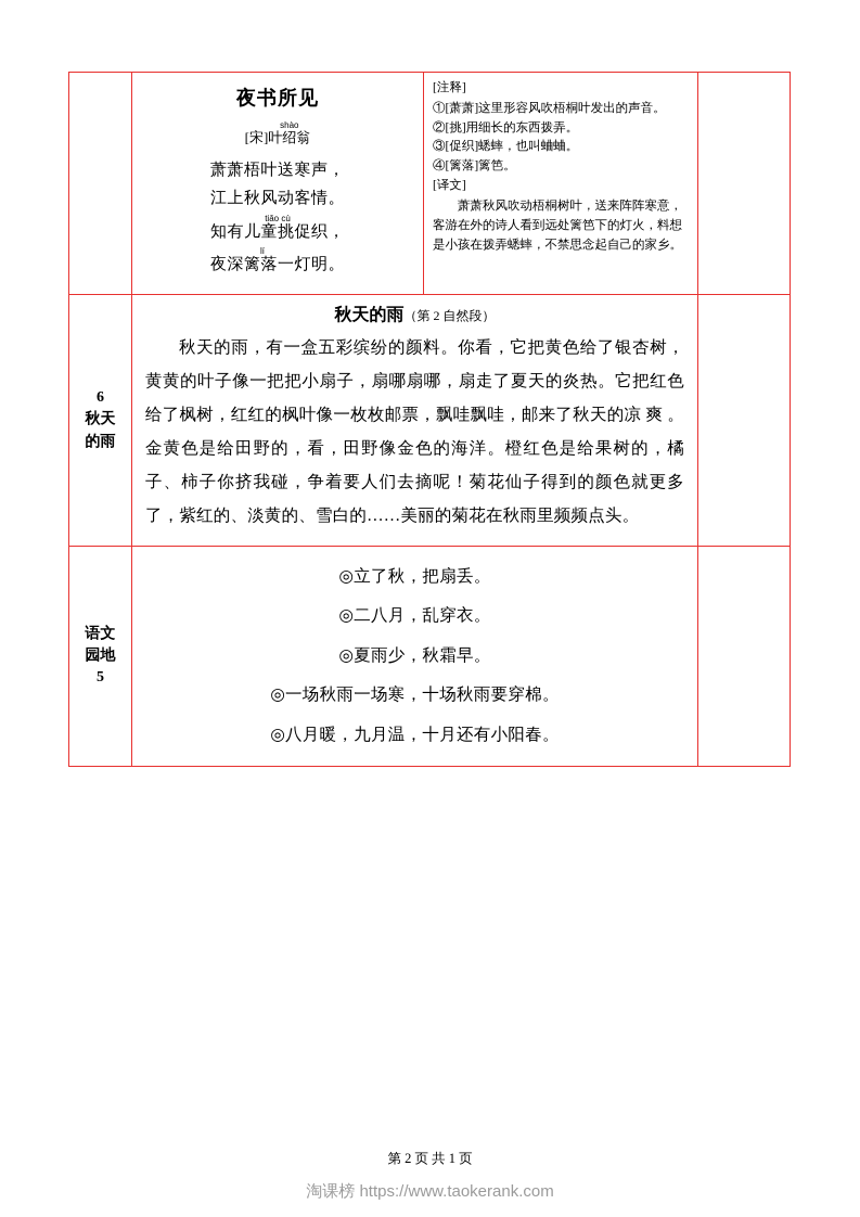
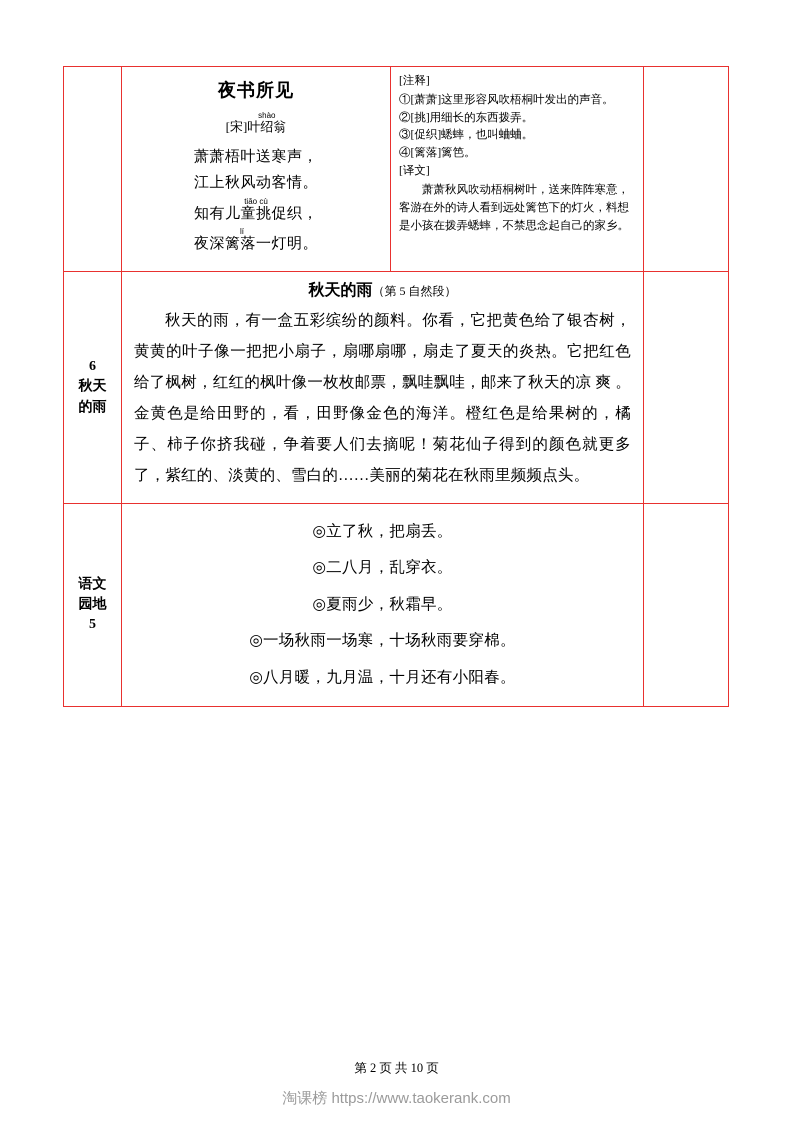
  	夜书所见 [宋]叶绍shào翁 萧萧梧叶送寒声， 江上秋风动客情。 tiǎo cù知有儿童挑促织， lí夜深篱落一灯明。 [注释] ①[萧萧]这里形容风吹梧桐叶发出的声音。 ②[挑]用细长的东西拨弄。 ③[促织]蟋蟀，也叫蛐蛐。 ④[篱落]篱笆。 [译文] 萧萧秋风吹动梧桐树叶，送来阵阵寒意，客游在外的诗人看到远处篱笆下的灯火，料想是小孩在拨弄蟋蟀，不禁思念起自己的家乡。
- 6 秋天 的雨	秋天的雨（第 2 自然段） 秋天的雨，有一盒五彩缤纷的颜料。你看，它把黄色给了银杏树，黄黄的叶子像一把把小扇子，扇哪扇哪，扇走了夏天的炎热。它把红色给了枫树，红红的枫叶像一枚枚邮票，飘哇飘哇，邮来了秋天的凉 爽 。金黄色是给田野的，看，田野像金色的海洋。橙红色是给果树的，橘子、柿子你挤我碰，争着要人们去摘呢！菊花仙子得到的颜色就更多了，紫红的、淡黄的、雪白的……美丽的菊花在秋雨里频频点头。
+ 6 秋天 的雨	秋天的雨（第 5 自然段） 秋天的雨，有一盒五彩缤纷的颜料。你看，它把黄色给了银杏树，黄黄的叶子像一把把小扇子，扇哪扇哪，扇走了夏天的炎热。它把红色给了枫树，红红的枫叶像一枚枚邮票，飘哇飘哇，邮来了秋天的凉 爽 。金黄色是给田野的，看，田野像金色的海洋。橙红色是给果树的，橘子、柿子你挤我碰，争着要人们去摘呢！菊花仙子得到的颜色就更多了，紫红的、淡黄的、雪白的……美丽的菊花在秋雨里频频点头。
  语文 园地 5	◎立了秋，把扇丢。 ◎二八月，乱穿衣。 ◎夏雨少，秋霜早。 ◎一场秋雨一场寒，十场秋雨要穿棉。 ◎八月暖，九月温，十月还有小阳春。
- 第 2 页 共 1 页
+ 第 2 页 共 10 页
  淘课榜 https://www.taokerank.com
